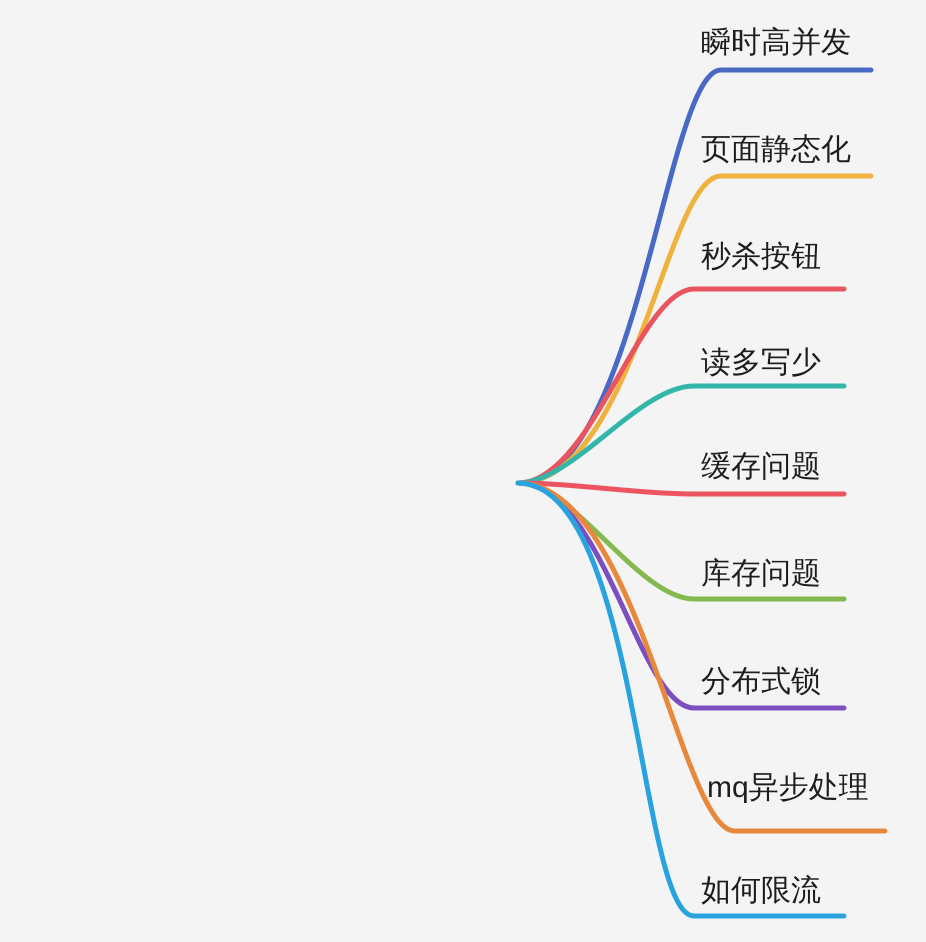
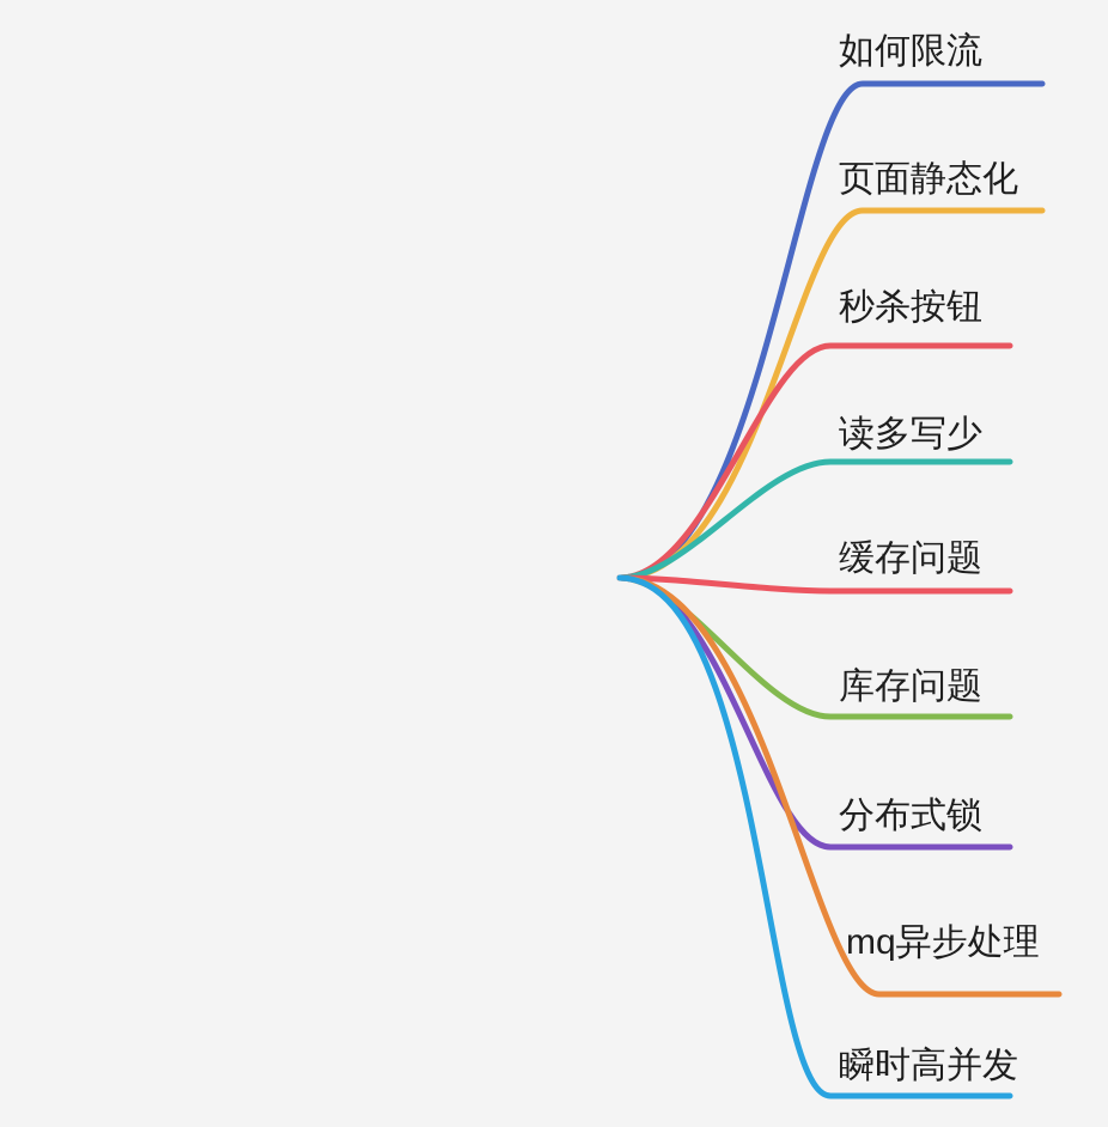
- 瞬时高并发
+ 如何限流
  页面静态化
  秒杀按钮
  读多写少
  缓存问题
  库存问题
  分布式锁
  mq异步处理
- 如何限流
+ 瞬时高并发
